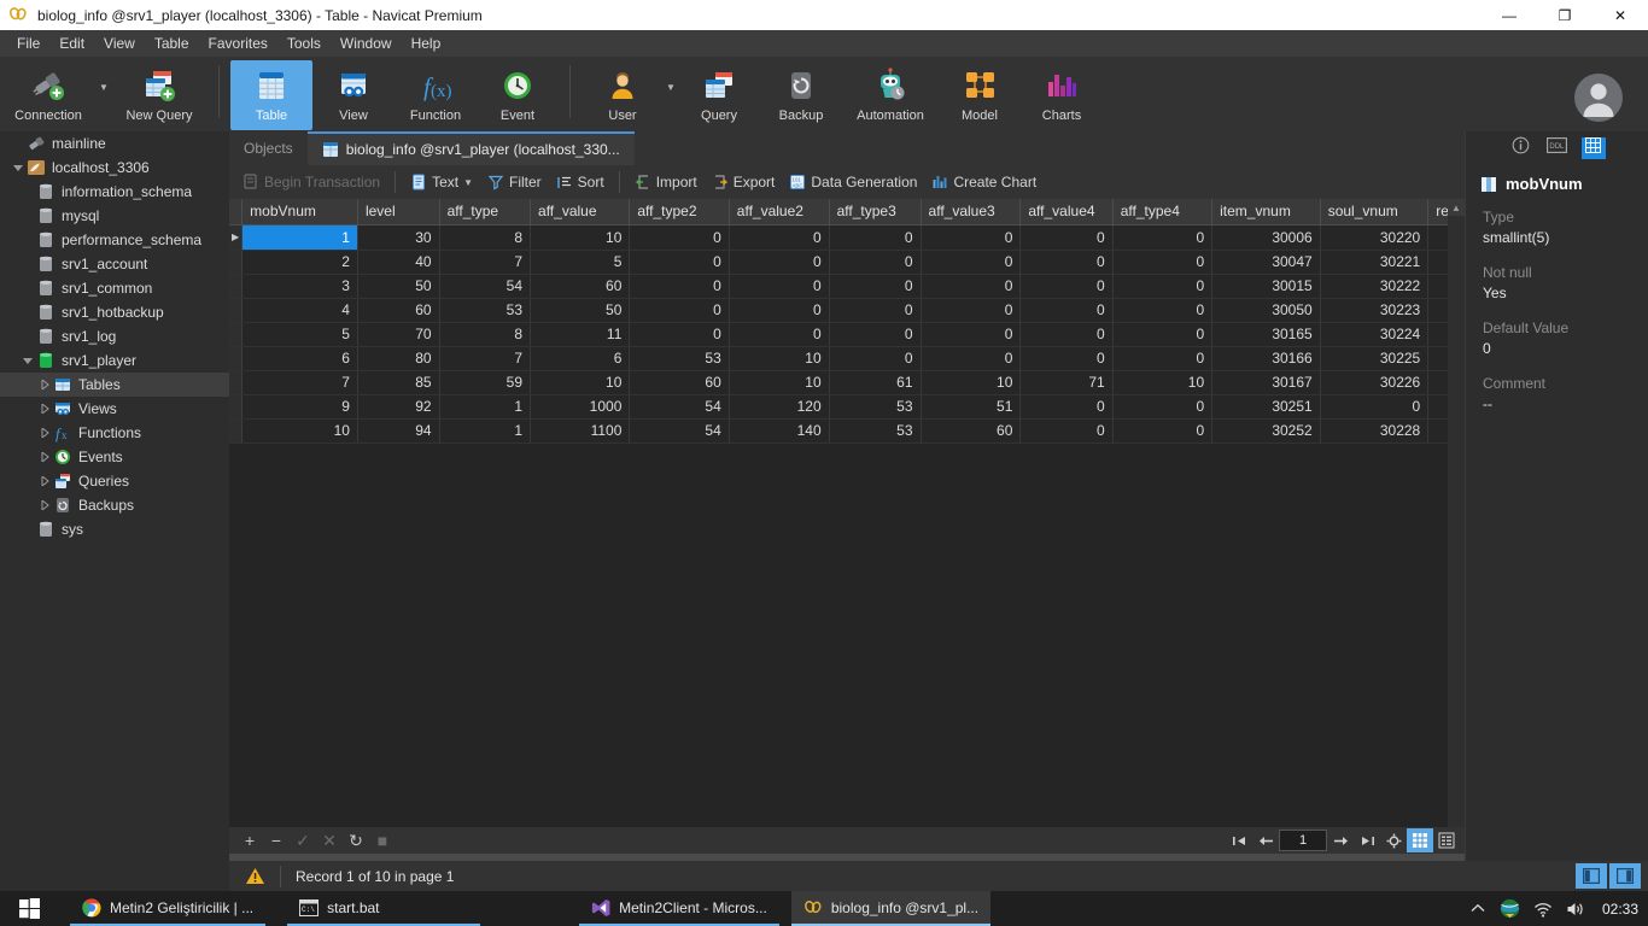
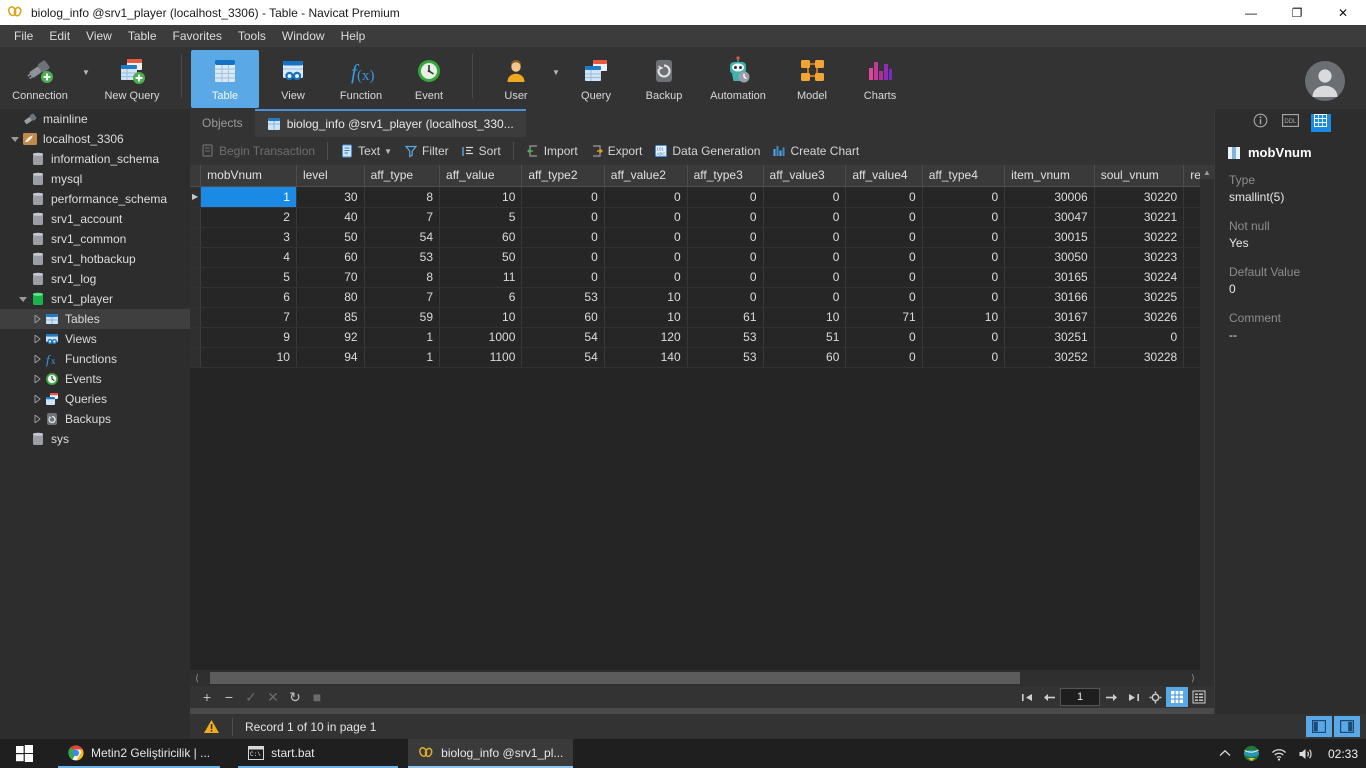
  biolog_info @srv1_player (localhost_3306) - Table - Navicat Premium
  —
  ❐
  ✕
  File
  Edit
  View
  Table
  Favorites
  Tools
  Window
  Help
  Connection
  ▼
  New Query
  Table
  View
  f
  (x)
  Function
  Event
  User
  ▼
  Query
  Backup
  Automation
  Model
  Charts
  mainline
  localhost_3306
  information_schema
  mysql
  performance_schema
  srv1_account
  srv1_common
  srv1_hotbackup
  srv1_log
  srv1_player
  Tables
  Views
  f
  x
  Functions
  Events
  Queries
  Backups
  sys
  Objects
  biolog_info @srv1_player (localhost_330...
  Begin Transaction
  Text
  ▼
  Filter
  Sort
  Import
  Export
  Data Generation
  Create Chart
  	mobVnum	level	aff_type	aff_value	aff_type2	aff_value2	aff_type3	aff_value3	aff_value4	aff_type4	item_vnum	soul_vnum	re
  ▶	1	30	8	10	0	0	0	0	0	0	30006	30220
  	2	40	7	5	0	0	0	0	0	0	30047	30221
  	3	50	54	60	0	0	0	0	0	0	30015	30222
  	4	60	53	50	0	0	0	0	0	0	30050	30223
  	5	70	8	11	0	0	0	0	0	0	30165	30224
  	6	80	7	6	53	10	0	0	0	0	30166	30225
  	7	85	59	10	60	10	61	10	71	10	30167	30226
  	9	92	1	1000	54	120	53	51	0	0	30251	0
  	10	94	1	1100	54	140	53	60	0	0	30252	30228
+ ⟨
+ ⟩
  ▲
  +
  −
  ✓
  ✕
  ↻
  ■
  1
  mobVnum
  Type
  smallint(5)
  Not null
  Yes
  Default Value
  0
  Comment
  --
  Record 1 of 10 in page 1
  Metin2 Geliştiricilik | ...
  start.bat
- Metin2Client - Micros...
  biolog_info @srv1_pl...
  02:33
